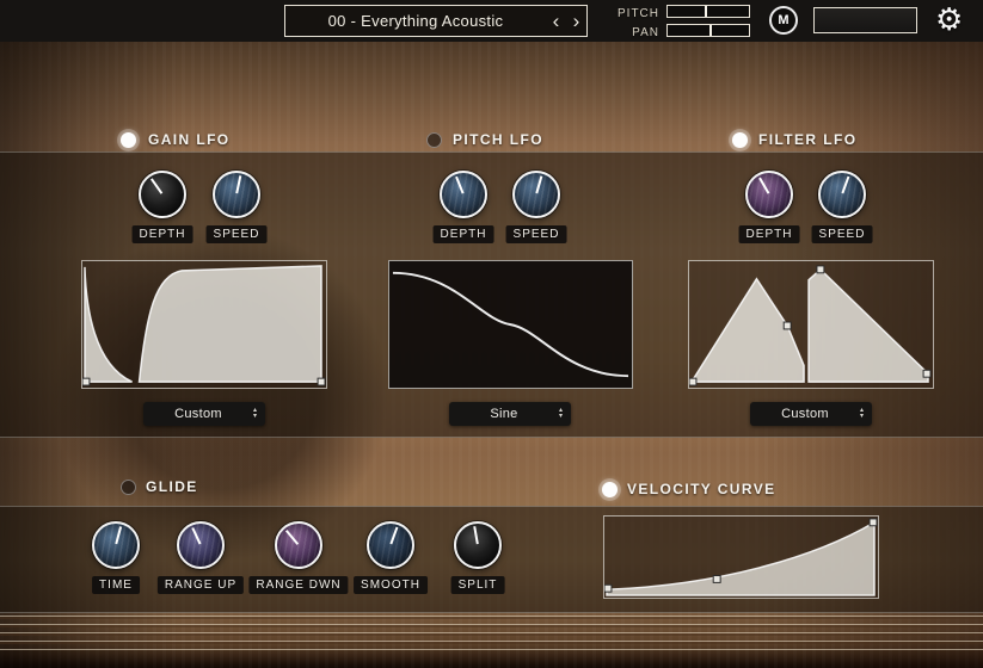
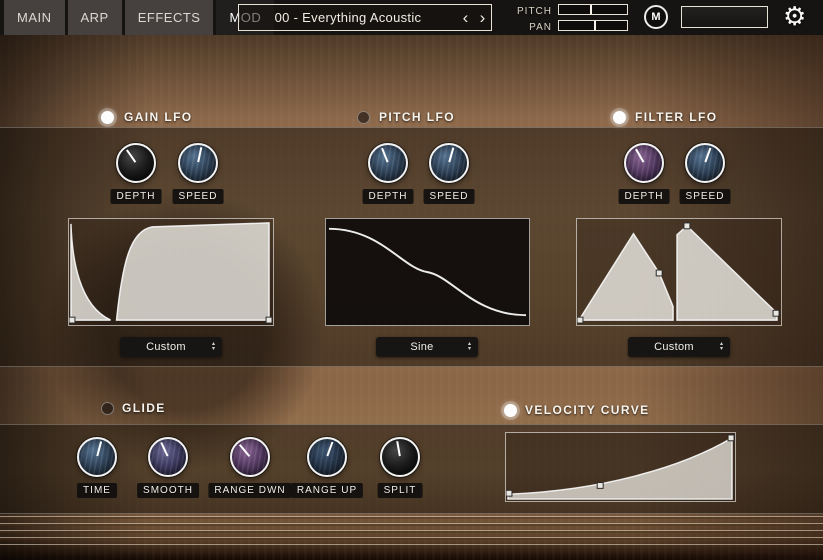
+ MAIN
+ ARP
+ EFFECTS
+ MOD
  00 - Everything Acoustic
  ‹
  ›
  PITCH
  PAN
  M
  ⚙
  GAIN LFO
  DEPTH
  SPEED
  Custom
  PITCH LFO
  DEPTH
  SPEED
  Sine
  FILTER LFO
  DEPTH
  SPEED
  Custom
  GLIDE
  TIME
- RANGE UP
+ SMOOTH
  RANGE DWN
- SMOOTH
+ RANGE UP
  SPLIT
  VELOCITY CURVE
